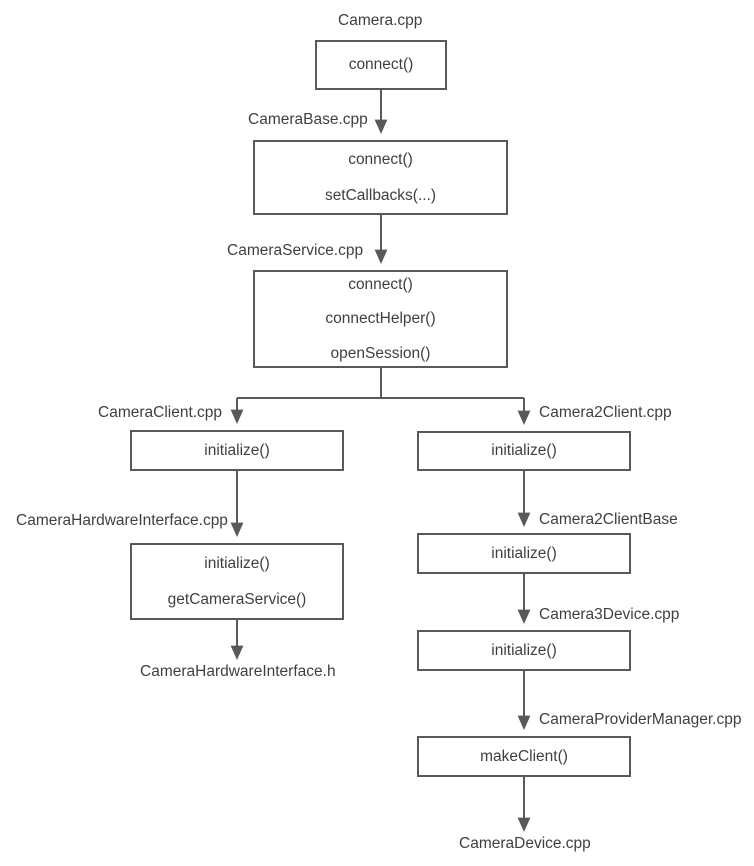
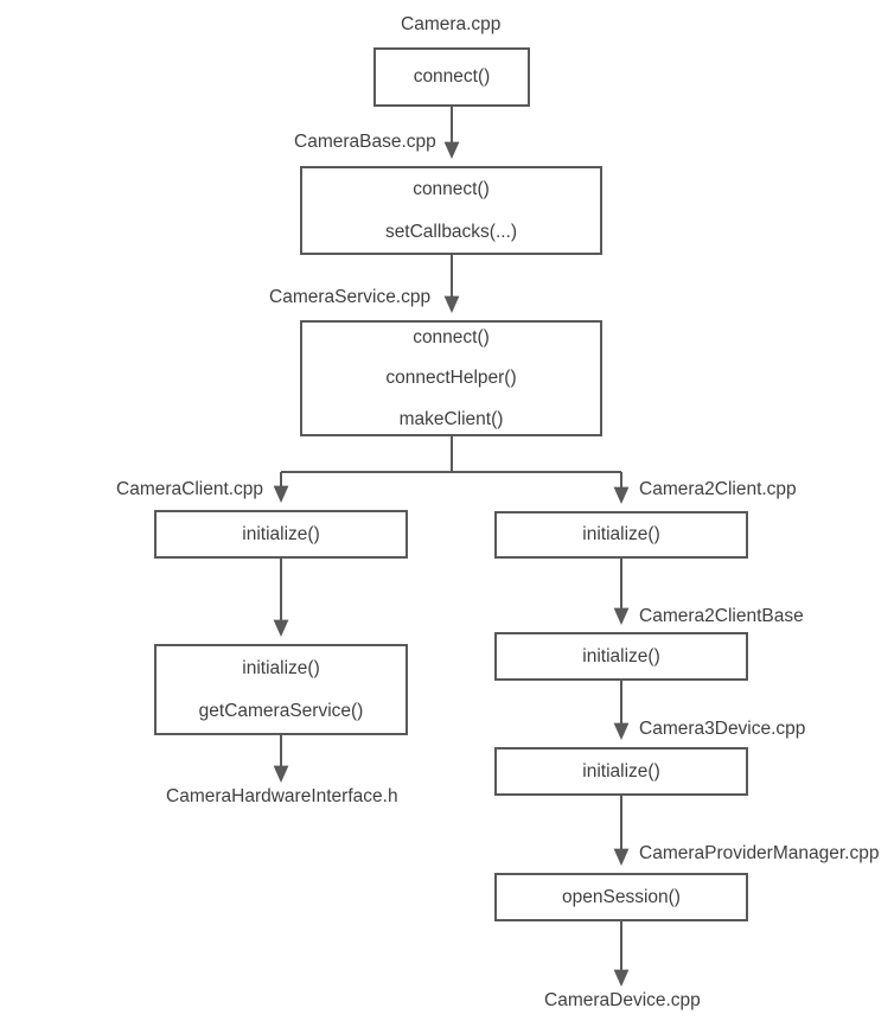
  Camera.cpp
  CameraBase.cpp
  CameraService.cpp
  CameraClient.cpp
- CameraHardwareInterface.cpp
  Camera2Client.cpp
  Camera2ClientBase
  Camera3Device.cpp
  CameraProviderManager.cpp
  connect()
  connect()
  setCallbacks(...)
  connect()
  connectHelper()
- openSession()
+ makeClient()
  initialize()
  initialize()
  getCameraService()
  initialize()
  initialize()
  initialize()
- makeClient()
+ openSession()
  CameraHardwareInterface.h
  CameraDevice.cpp
